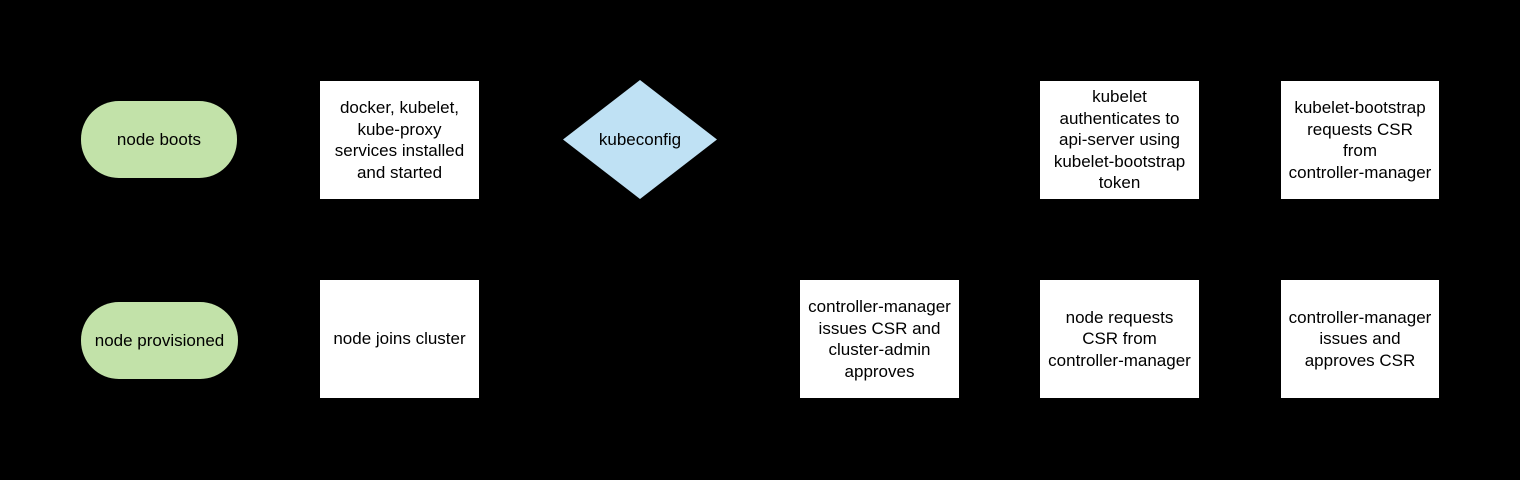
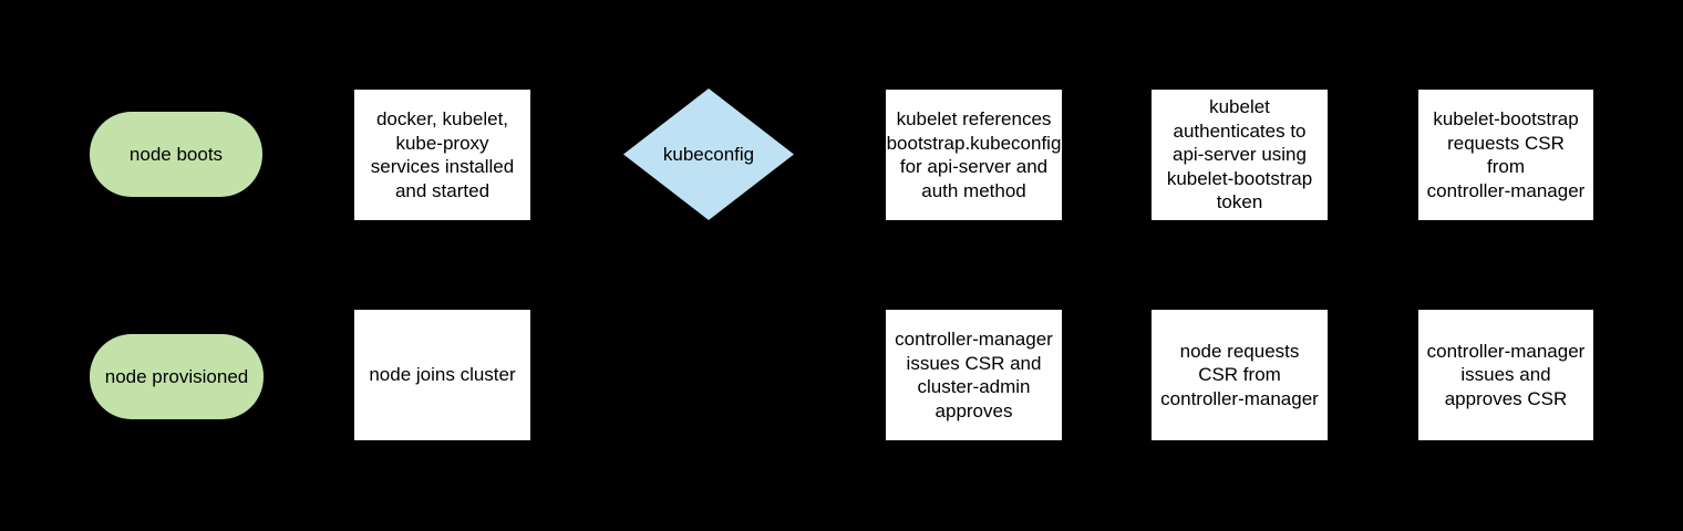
  node boots
  docker, kubelet,
  kube-proxy
  services installed
  and started
  kubeconfig
+ kubelet references
+ bootstrap.kubeconfig
+ for api-server and
+ auth method
  kubelet
  authenticates to
  api-server using
  kubelet-bootstrap
  token
  kubelet-bootstrap
  requests CSR
  from
  controller-manager
  node provisioned
  node joins cluster
  controller-manager
  issues CSR and
  cluster-admin
  approves
  node requests
  CSR from
  controller-manager
  controller-manager
  issues and
  approves CSR
